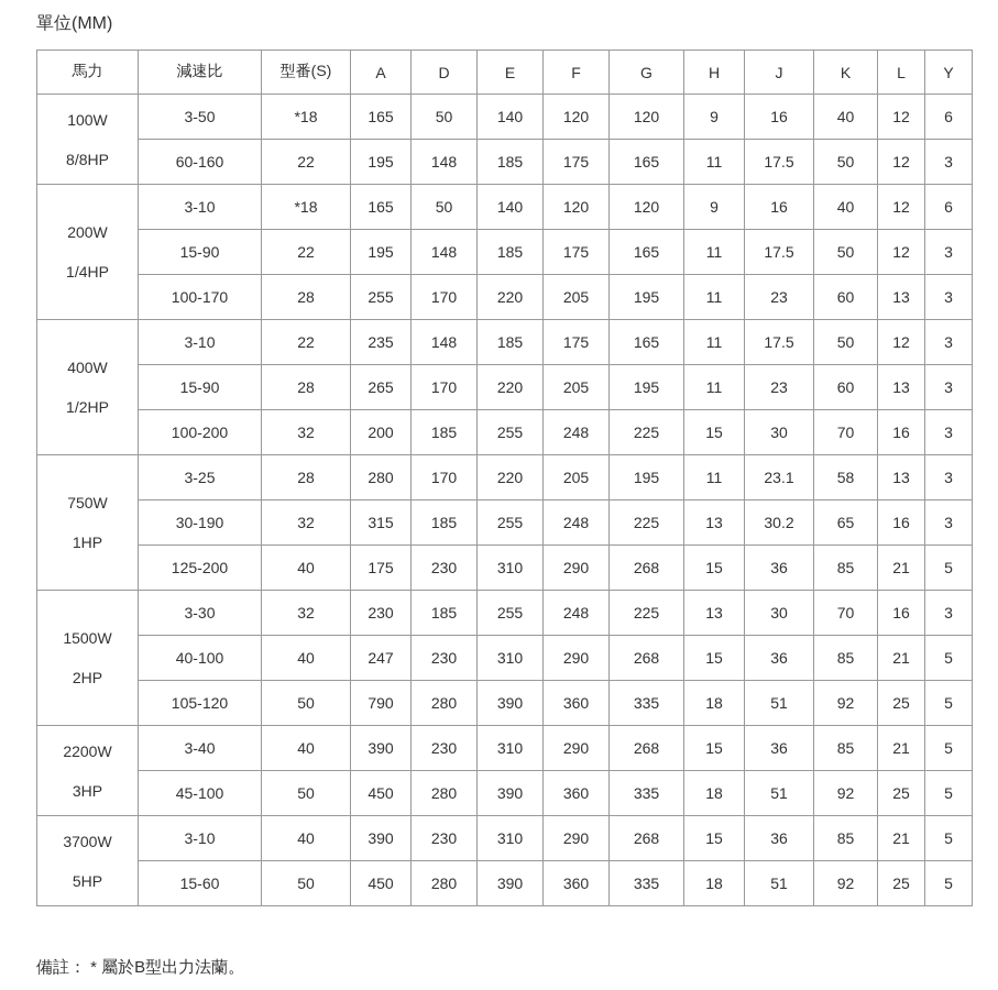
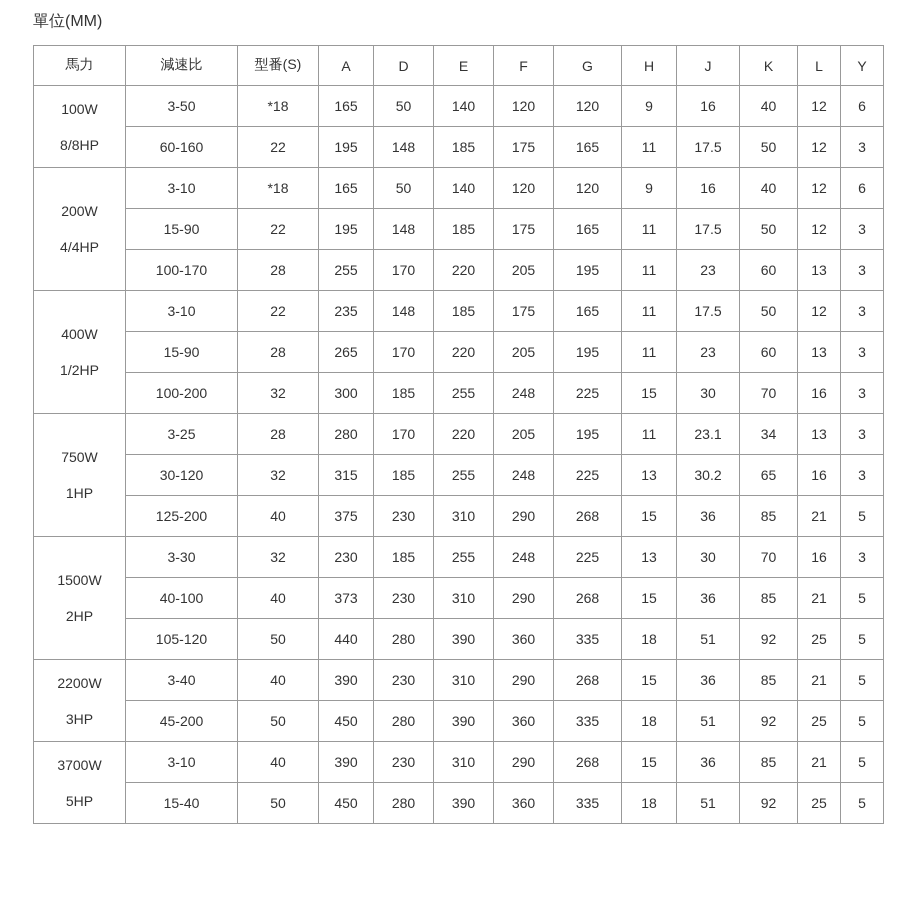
  單位(MM)
  馬力	減速比	型番(S)	A	D	E	F	G	H	J	K	L	Y
  100W8/8HP	3-50	*18	165	50	140	120	120	9	16	40	12	6
  60-160	22	195	148	185	175	165	11	17.5	50	12	3
- 200W1/4HP	3-10	*18	165	50	140	120	120	9	16	40	12	6
+ 200W4/4HP	3-10	*18	165	50	140	120	120	9	16	40	12	6
  15-90	22	195	148	185	175	165	11	17.5	50	12	3
  100-170	28	255	170	220	205	195	11	23	60	13	3
  400W1/2HP	3-10	22	235	148	185	175	165	11	17.5	50	12	3
  15-90	28	265	170	220	205	195	11	23	60	13	3
- 100-200	32	200	185	255	248	225	15	30	70	16	3
+ 100-200	32	300	185	255	248	225	15	30	70	16	3
- 750W1HP	3-25	28	280	170	220	205	195	11	23.1	58	13	3
+ 750W1HP	3-25	28	280	170	220	205	195	11	23.1	34	13	3
- 30-190	32	315	185	255	248	225	13	30.2	65	16	3
+ 30-120	32	315	185	255	248	225	13	30.2	65	16	3
- 125-200	40	175	230	310	290	268	15	36	85	21	5
+ 125-200	40	375	230	310	290	268	15	36	85	21	5
  1500W2HP	3-30	32	230	185	255	248	225	13	30	70	16	3
- 40-100	40	247	230	310	290	268	15	36	85	21	5
+ 40-100	40	373	230	310	290	268	15	36	85	21	5
- 105-120	50	790	280	390	360	335	18	51	92	25	5
+ 105-120	50	440	280	390	360	335	18	51	92	25	5
  2200W3HP	3-40	40	390	230	310	290	268	15	36	85	21	5
- 45-100	50	450	280	390	360	335	18	51	92	25	5
+ 45-200	50	450	280	390	360	335	18	51	92	25	5
  3700W5HP	3-10	40	390	230	310	290	268	15	36	85	21	5
- 15-60	50	450	280	390	360	335	18	51	92	25	5
+ 15-40	50	450	280	390	360	335	18	51	92	25	5
- 備註： * 屬於B型出力法蘭。
